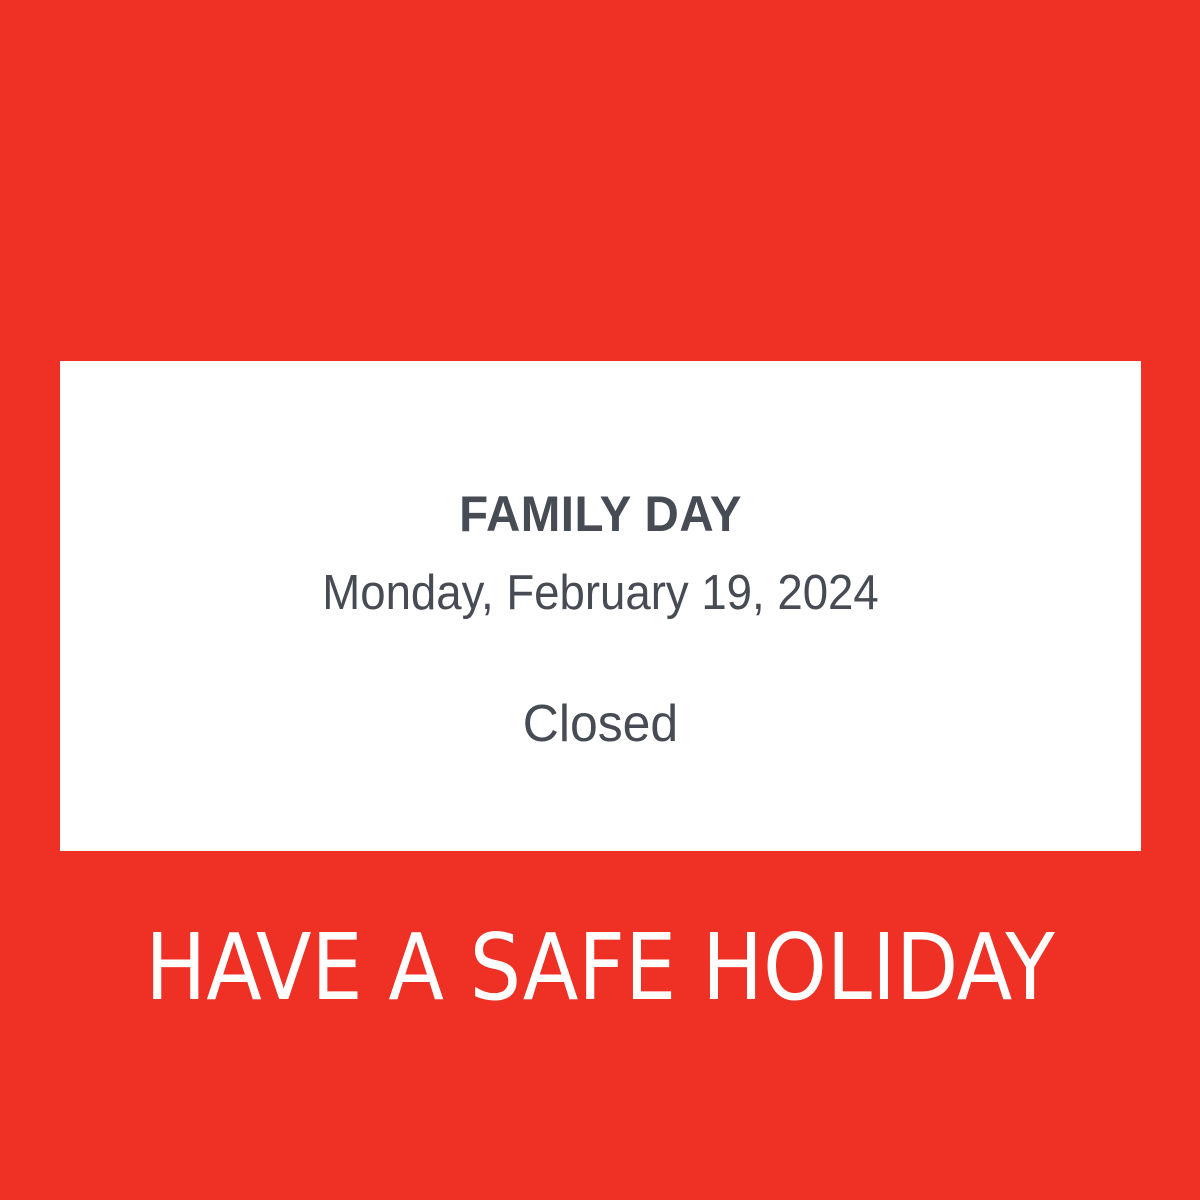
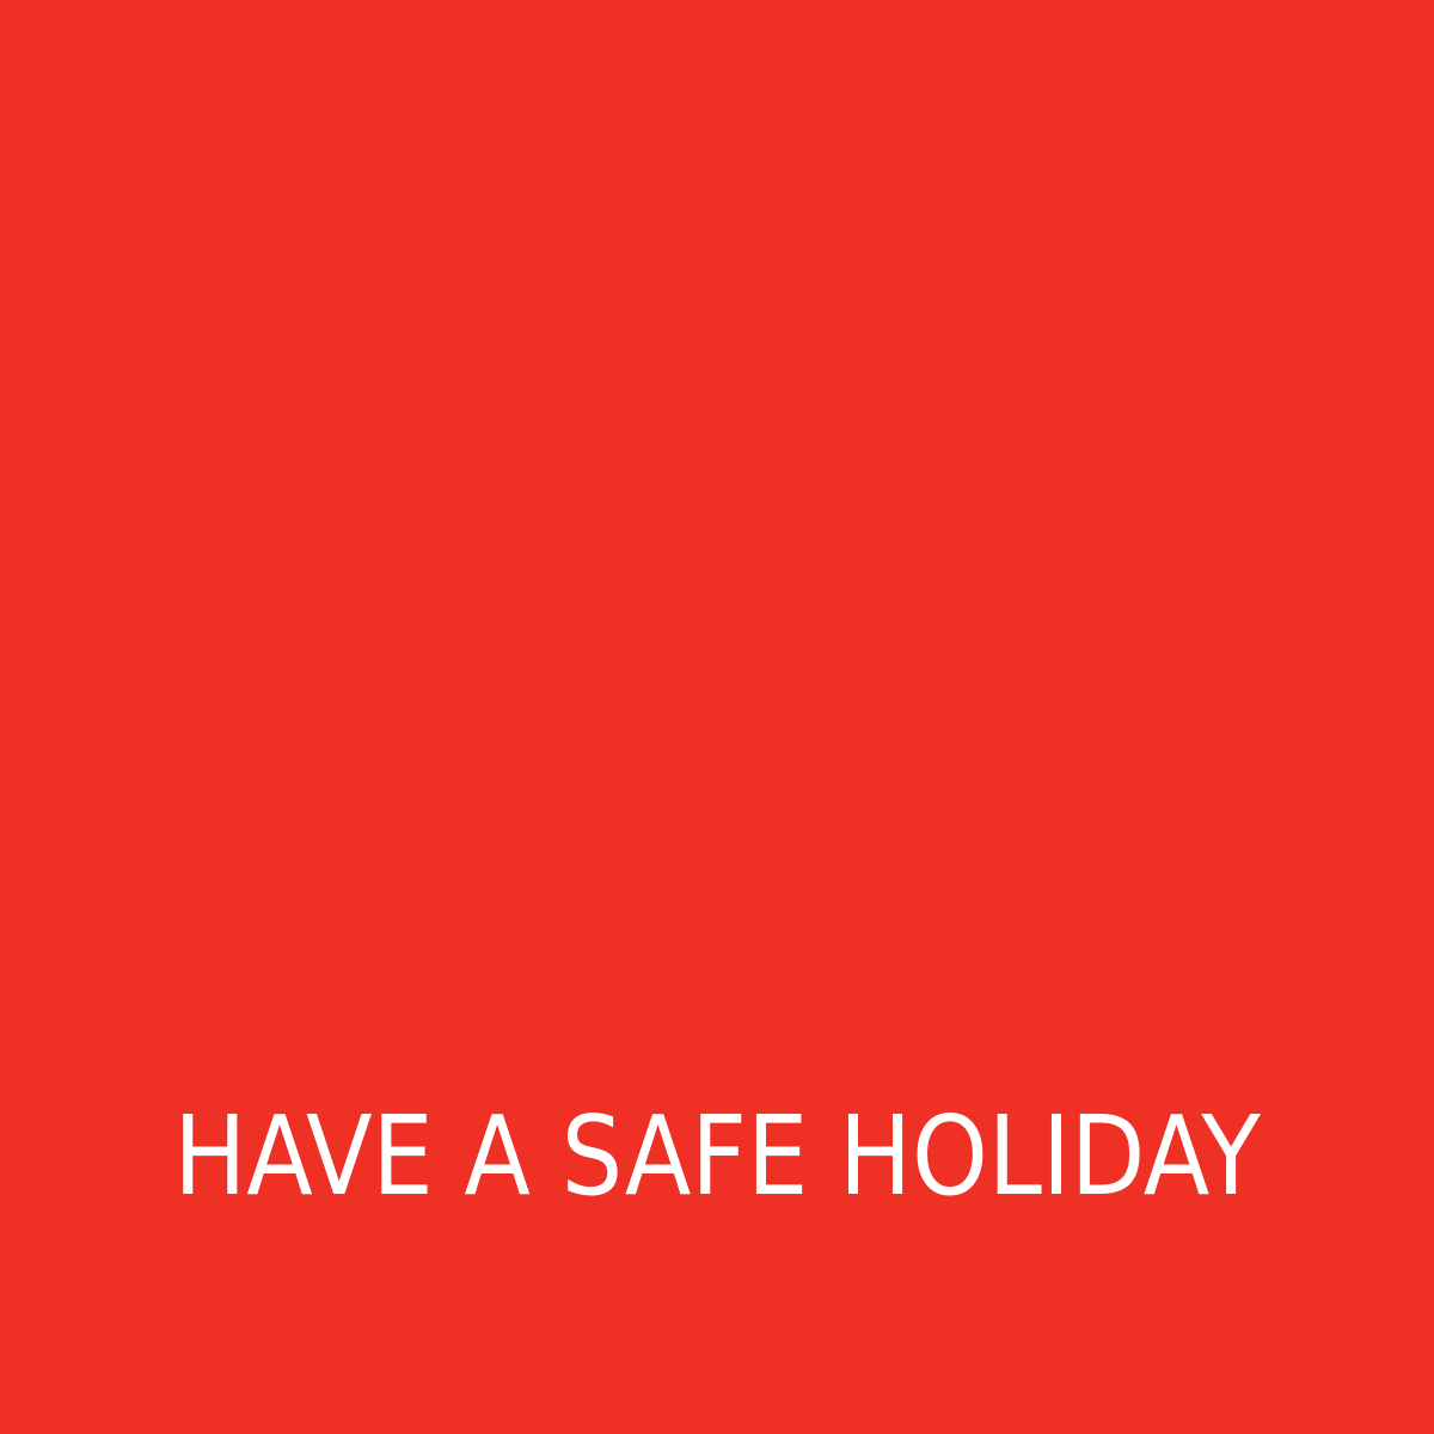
- FAMILY DAY
- Monday, February 19, 2024
- Closed
  HAVE A SAFE HOLIDAY
